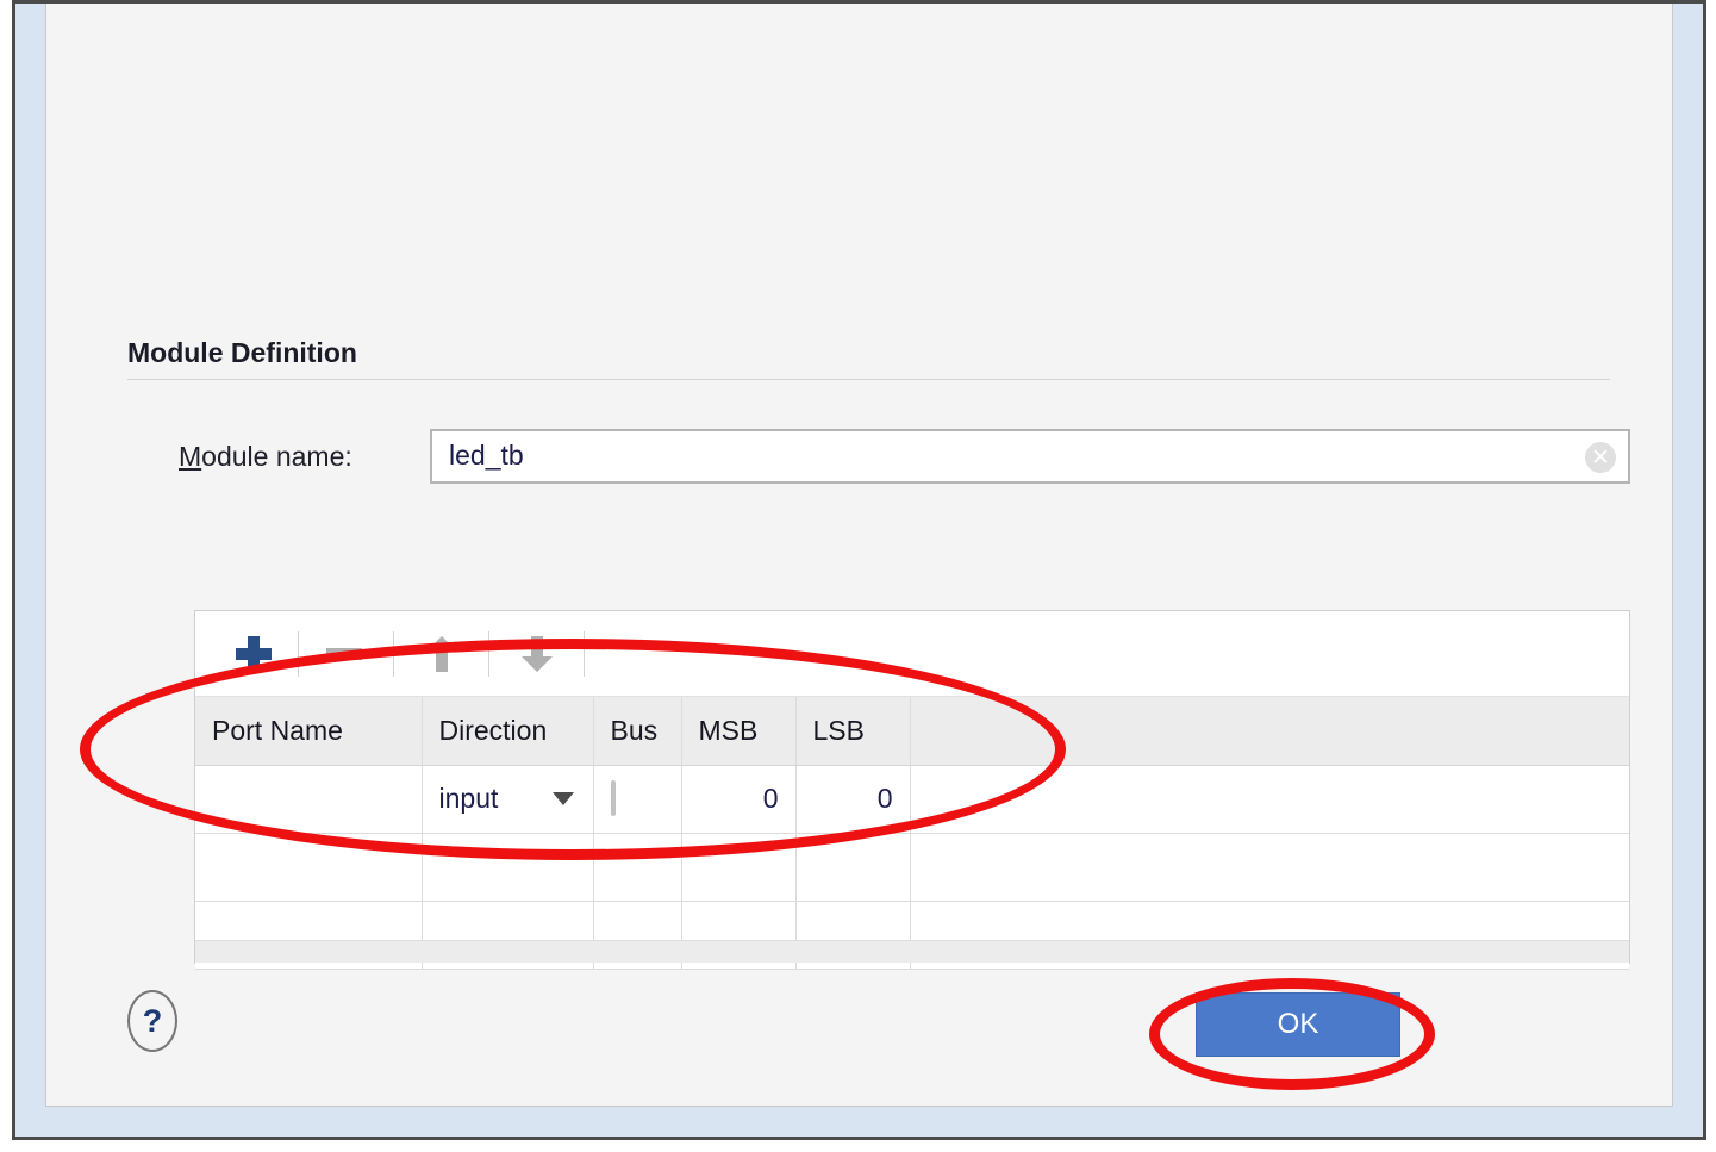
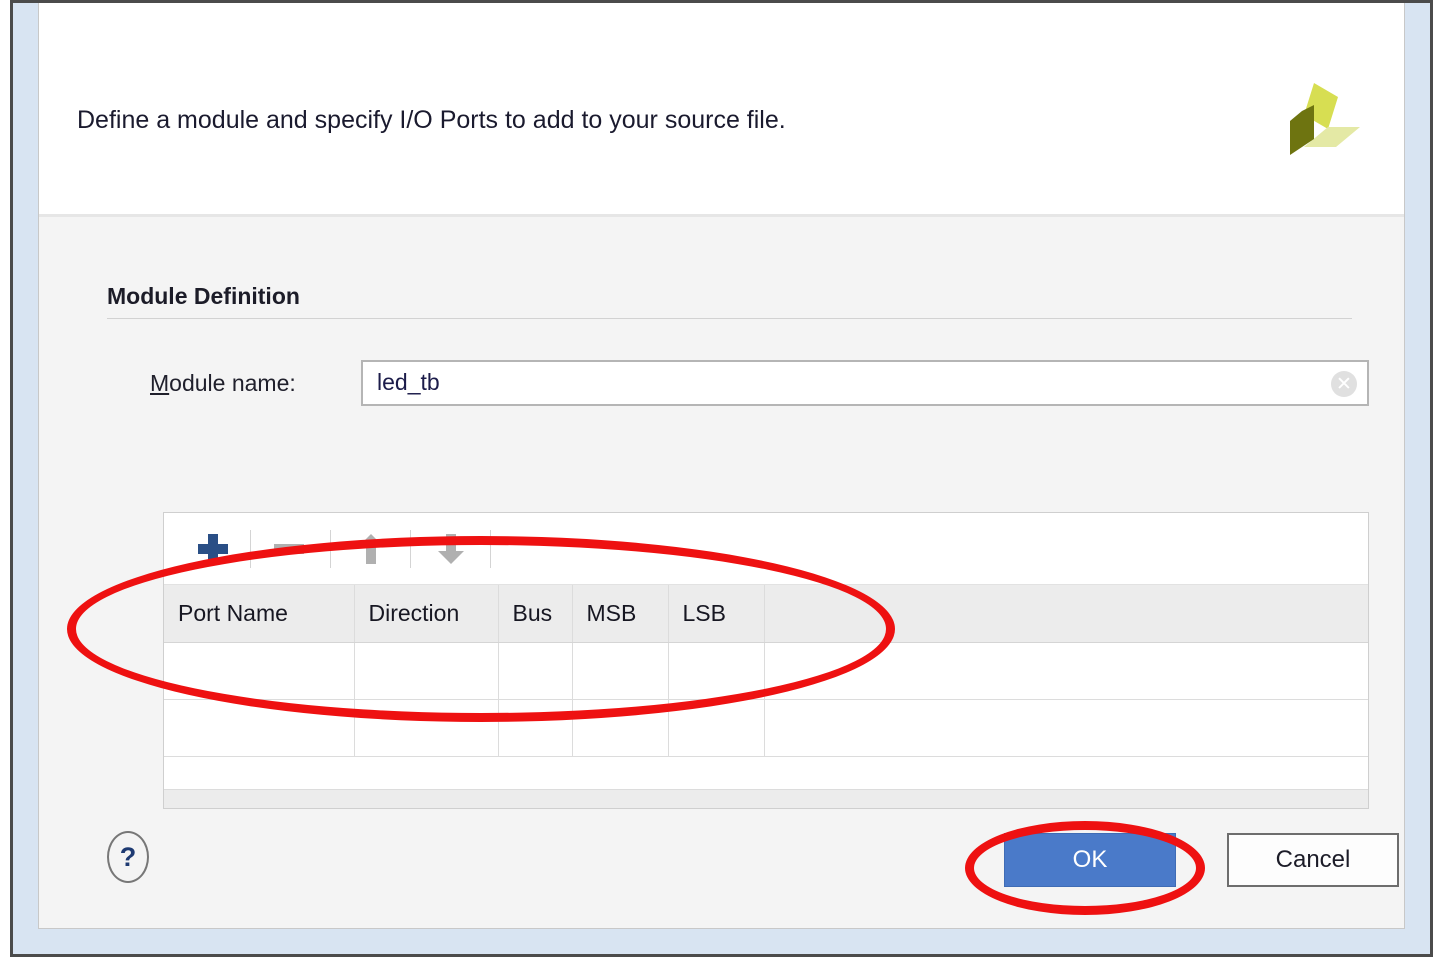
+ Define a module and specify I/O Ports to add to your source file.
  Module Definition
  Module name:
  led_tb
  ✕
  Port Name	Direction	Bus	MSB	LSB
- 	input		0	0
  ?
  OK
+ Cancel
